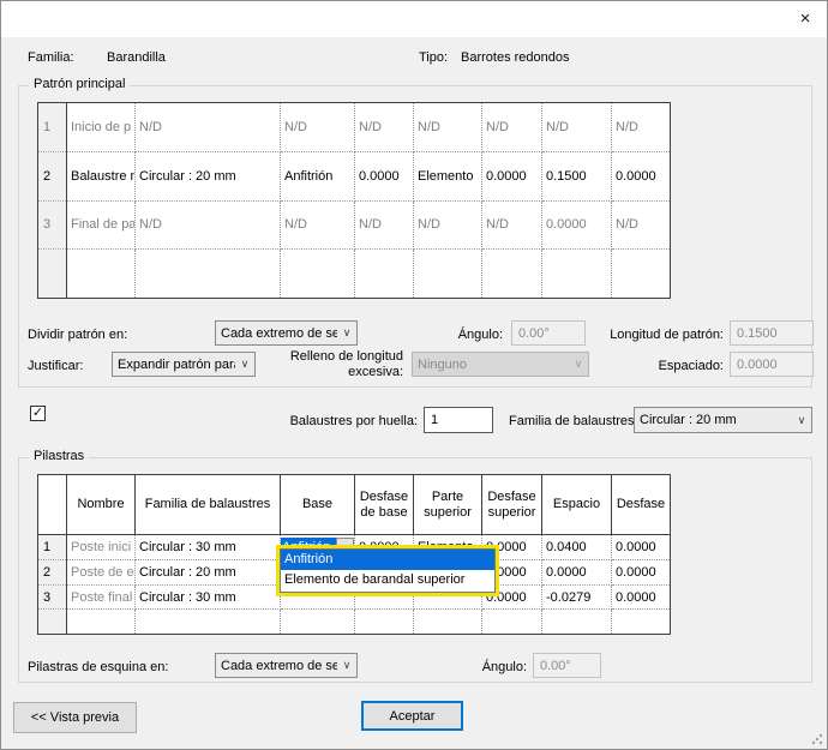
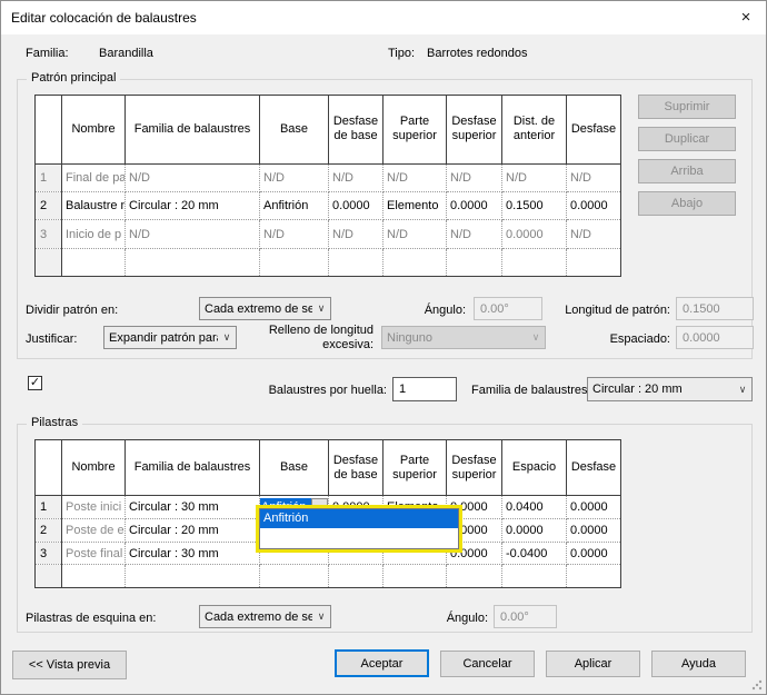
+ Editar colocación de balaustres
  ×
  Familia:
  Barandilla
  Tipo:
  Barrotes redondos
  Patrón principal
+ 	Nombre	Familia de balaustres	Base	Desfase de base	Parte superior	Desfase superior	Dist. de anterior	Desfase
- 1	Inicio de p	N/D	N/D	N/D	N/D	N/D	N/D	N/D
+ 1	Final de pa	N/D	N/D	N/D	N/D	N/D	N/D	N/D
  2	Balaustre n	Circular : 20 mm	Anfitrión	0.0000	Elemento	0.0000	0.1500	0.0000
- 3	Final de pa	N/D	N/D	N/D	N/D	N/D	0.0000	N/D
+ 3	Inicio de p	N/D	N/D	N/D	N/D	N/D	0.0000	N/D
+ Suprimir
+ Duplicar
+ Arriba
+ Abajo
  Dividir patrón en:
  Cada extremo de se
  ∨
  Ángulo:
  0.00°
  Longitud de patrón:
  0.1500
  Justificar:
  Expandir patrón par
  ∨
  Relleno de longitud
  excesiva:
  Ninguno
  ∨
  Espaciado:
  0.0000
  ✓
  Balaustres por huella:
  1
  Familia de balaustres
  Circular : 20 mm
  ∨
  Pilastras
  	Nombre	Familia de balaustres	Base	Desfase de base	Parte superior	Desfase superior	Espacio	Desfase
  2	Poste de e	Circular : 20 mm				0000	0.0000	0.0000
- 3	Poste final	Circular : 30 mm				0.0000	-0.0279	0.0000
+ 3	Poste final	Circular : 30 mm				0.0000	-0.0400	0.0000
  Anfitrión
- Elemento de barandal superior
  Pilastras de esquina en:
  Cada extremo de se
  ∨
  Ángulo:
  0.00°
  << Vista previa
  Aceptar
+ Cancelar
+ Aplicar
+ Ayuda
